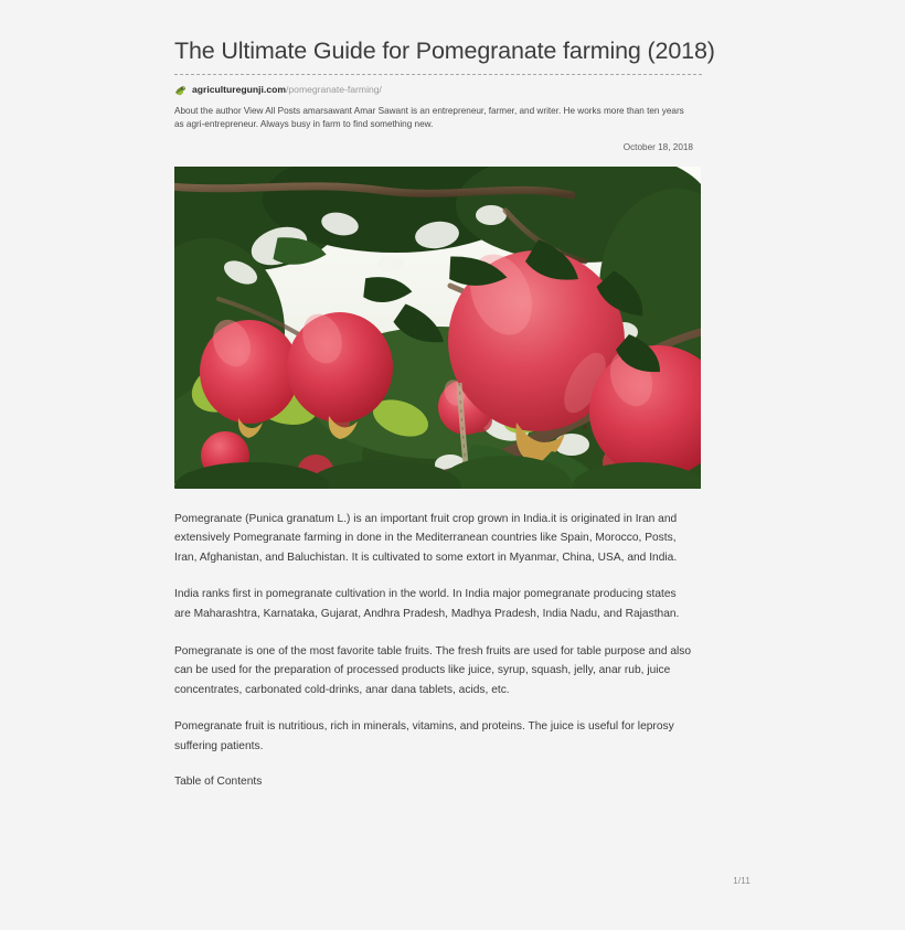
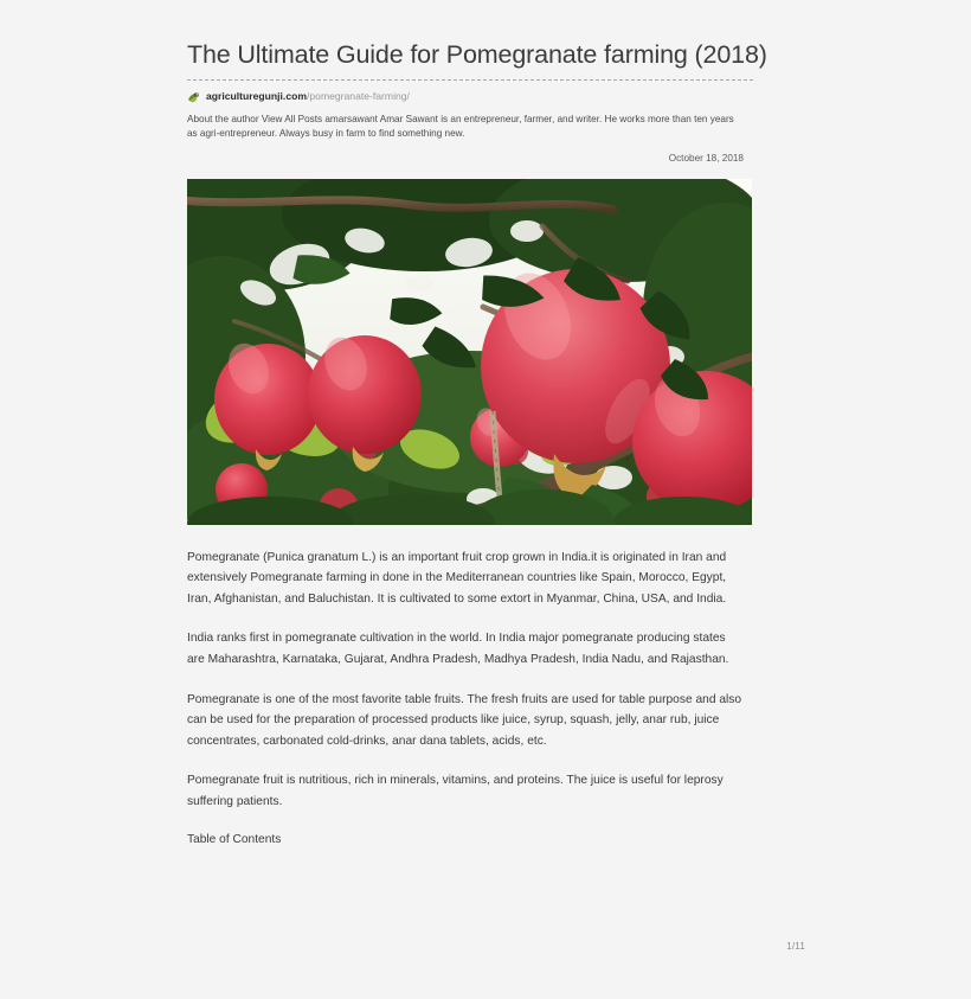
  The Ultimate Guide for Pomegranate farming (2018)
  agriculturegunji.com/pomegranate-farming/
  About the author View All Posts amarsawant Amar Sawant is an entrepreneur, farmer, and writer. He works more than ten years as agri-entrepreneur. Always busy in farm to find something new.
  October 18, 2018
- Pomegranate (Punica granatum L.) is an important fruit crop grown in India.it is originated in Iran and extensively Pomegranate farming in done in the Mediterranean countries like Spain, Morocco, Posts, Iran, Afghanistan, and Baluchistan. It is cultivated to some extort in Myanmar, China, USA, and India.
+ Pomegranate (Punica granatum L.) is an important fruit crop grown in India.it is originated in Iran and extensively Pomegranate farming in done in the Mediterranean countries like Spain, Morocco, Egypt, Iran, Afghanistan, and Baluchistan. It is cultivated to some extort in Myanmar, China, USA, and India.
  India ranks first in pomegranate cultivation in the world. In India major pomegranate producing states are Maharashtra, Karnataka, Gujarat, Andhra Pradesh, Madhya Pradesh, India Nadu, and Rajasthan.
  Pomegranate is one of the most favorite table fruits. The fresh fruits are used for table purpose and also can be used for the preparation of processed products like juice, syrup, squash, jelly, anar rub, juice concentrates, carbonated cold-drinks, anar dana tablets, acids, etc.
  Pomegranate fruit is nutritious, rich in minerals, vitamins, and proteins. The juice is useful for leprosy suffering patients.
  Table of Contents
  1/11
